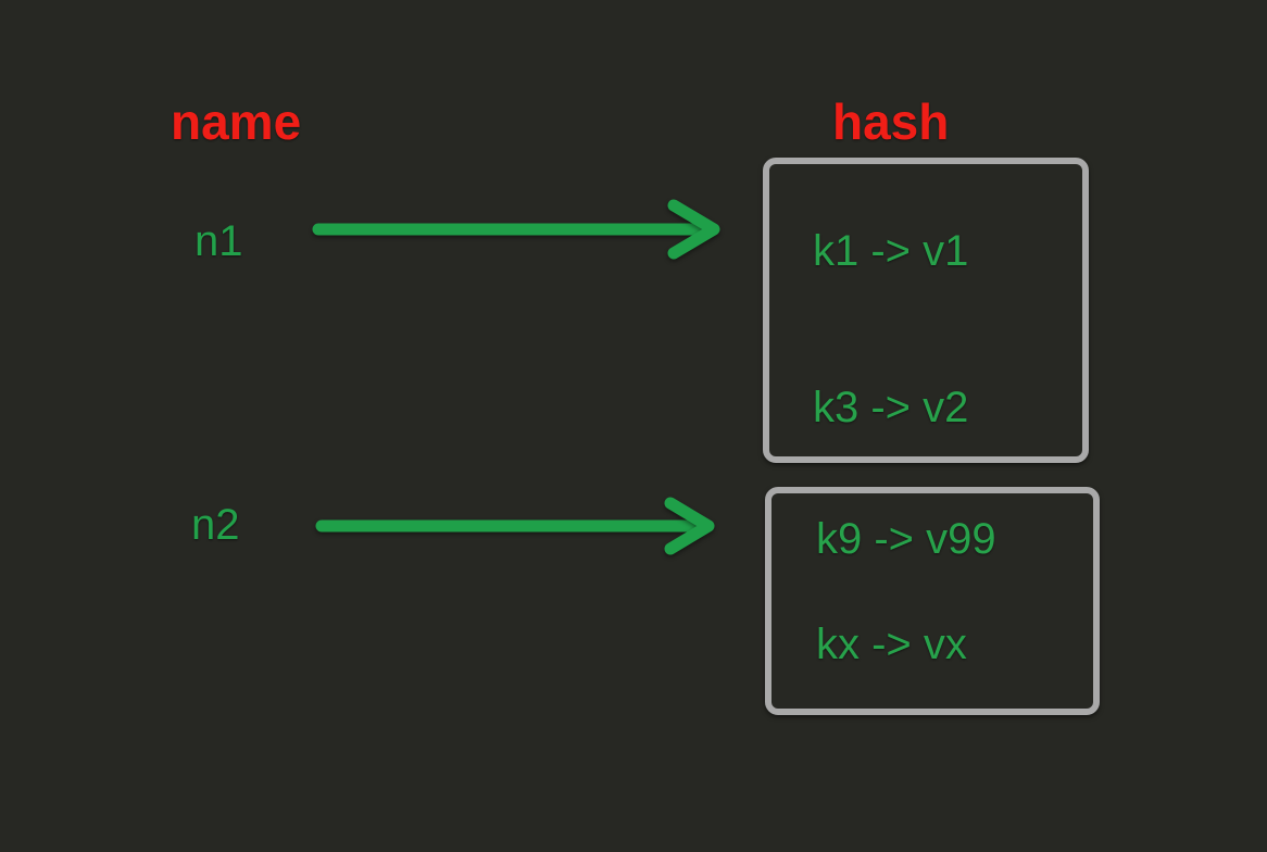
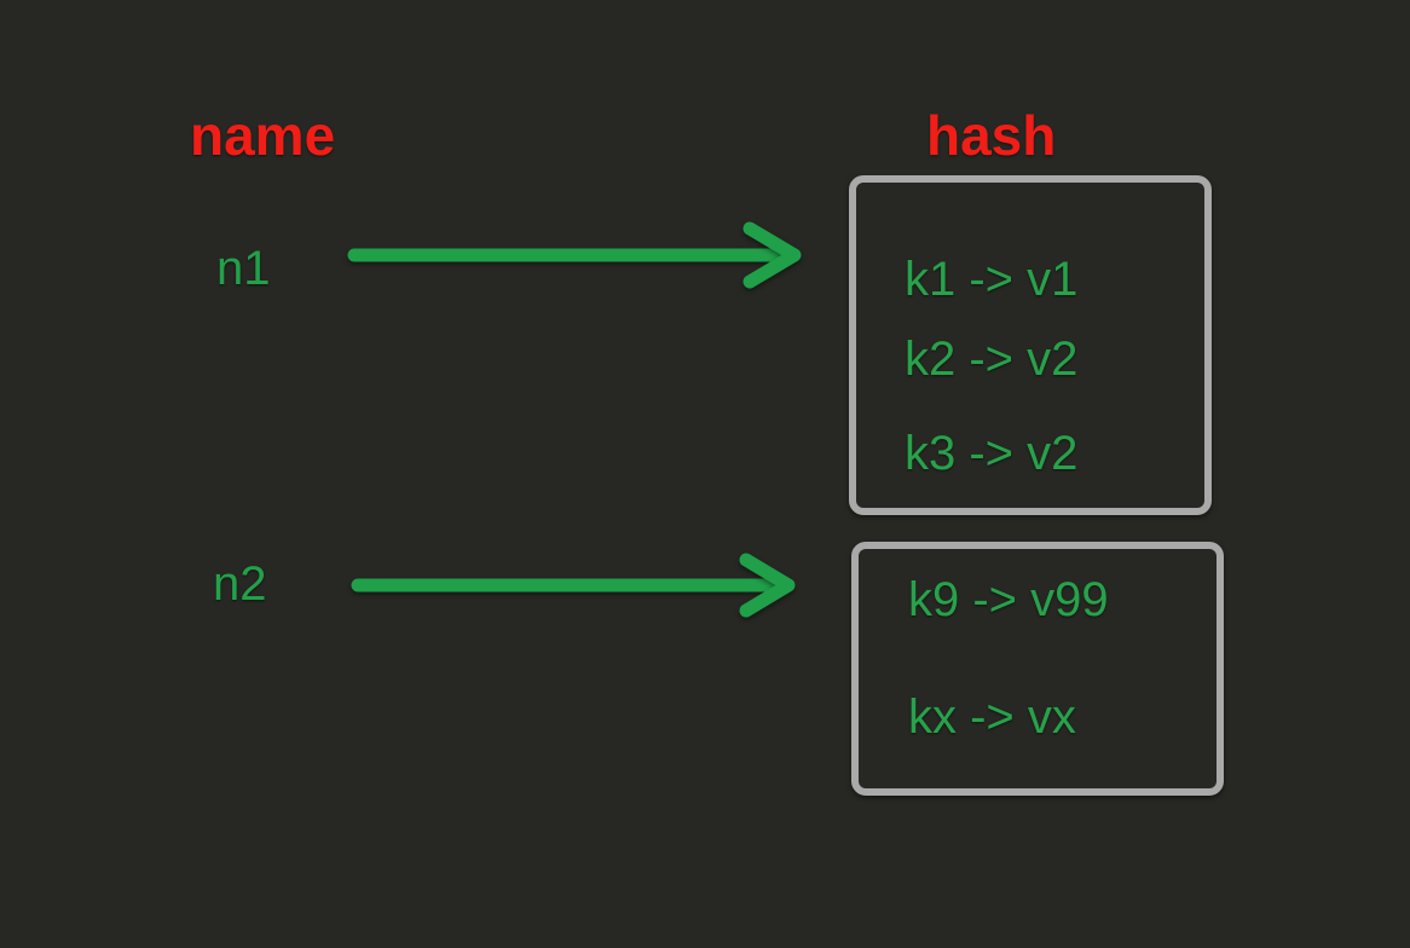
  name
  hash
  n1
  n2
  k1 -> v1
+ k2 -> v2
  k3 -> v2
  k9 -> v99
  kx -> vx
